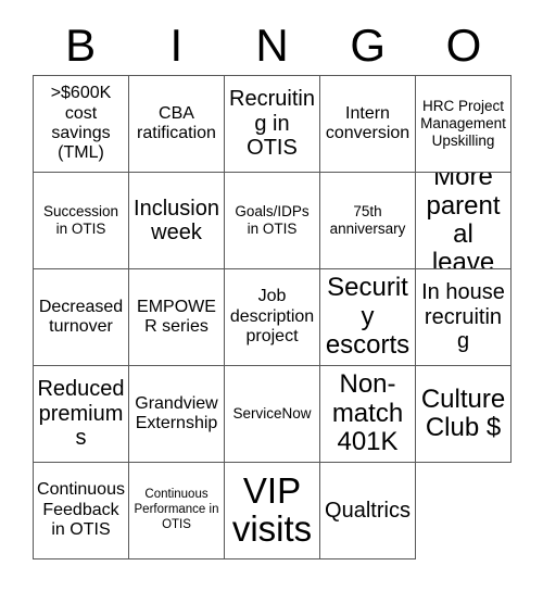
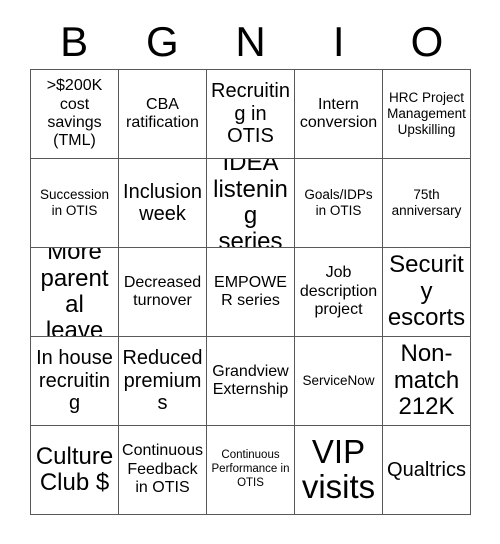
  B
- I
+ G
  N
- G
+ I
  O
- >$600K cost savings (TML)
+ >$200K cost savings (TML)
  CBA ratification
  Recruiting in OTIS
  Intern conversion
  HRC Project Management Upskilling
  Succession in OTIS
  Inclusion week
+ IDEA listening series
  Goals/IDPs in OTIS
  75th anniversary
  More parental leave
  Decreased turnover
  EMPOWER series
  Job description project
  Security escorts
  In house recruiting
  Reduced premiums
  Grandview Externship
  ServiceNow
- Non-match 401K
+ Non-match 212K
  Culture Club $
  Continuous Feedback in OTIS
  Continuous Performance in OTIS
  VIP visits
  Qualtrics
